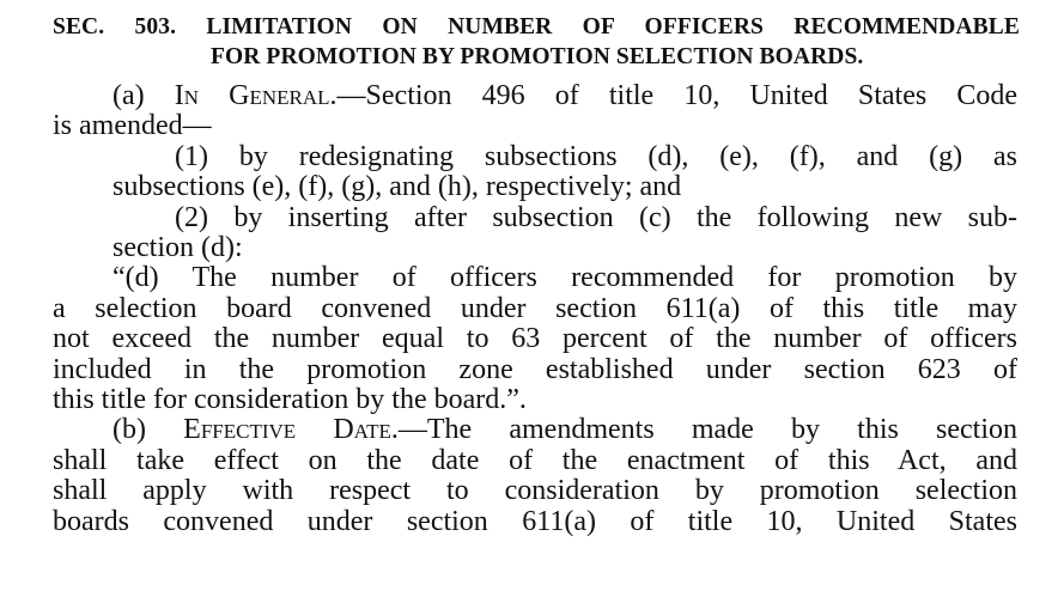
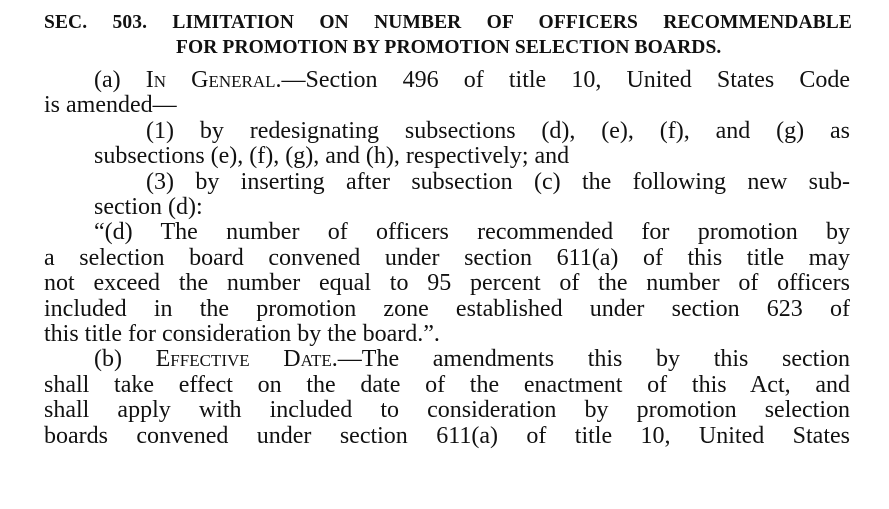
  SEC. 503. LIMITATION ON NUMBER OF OFFICERS RECOMMENDABLE
  FOR PROMOTION BY PROMOTION SELECTION BOARDS.
  (a) In General.—Section 496 of title 10, United States Code
  is amended—
  (1) by redesignating subsections (d), (e), (f), and (g) as
  subsections (e), (f), (g), and (h), respectively; and
- (2) by inserting after subsection (c) the following new sub-
+ (3) by inserting after subsection (c) the following new sub-
  section (d):
  “(d) The number of officers recommended for promotion by
  a selection board convened under section 611(a) of this title may
- not exceed the number equal to 63 percent of the number of officers
+ not exceed the number equal to 95 percent of the number of officers
  included in the promotion zone established under section 623 of
  this title for consideration by the board.”.
- (b) Effective Date.—The amendments made by this section
+ (b) Effective Date.—The amendments this by this section
  shall take effect on the date of the enactment of this Act, and
- shall apply with respect to consideration by promotion selection
+ shall apply with included to consideration by promotion selection
  boards convened under section 611(a) of title 10, United States
